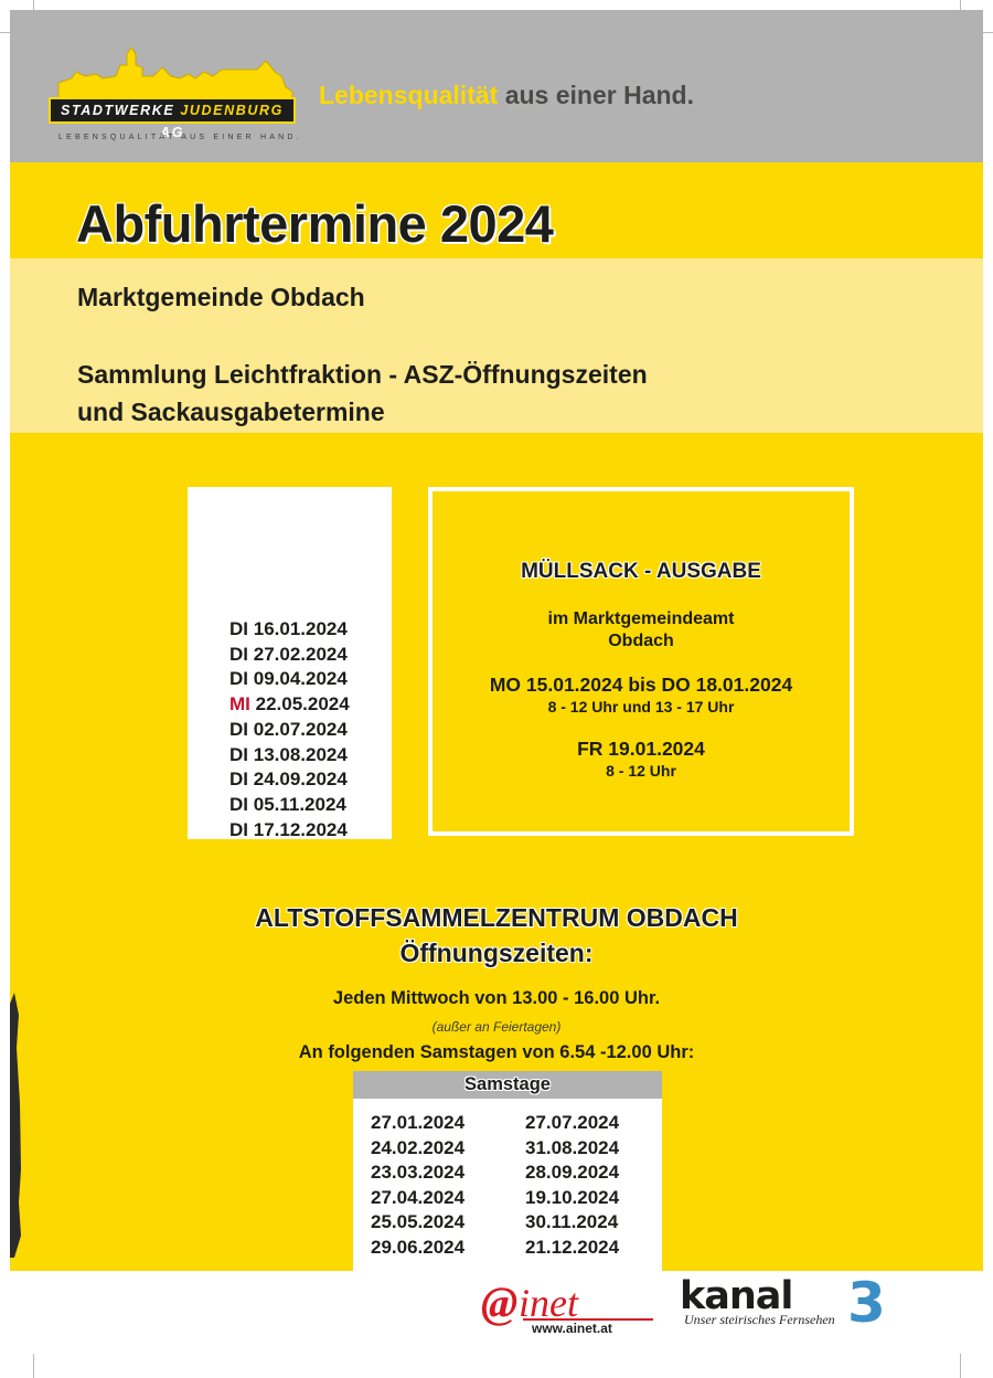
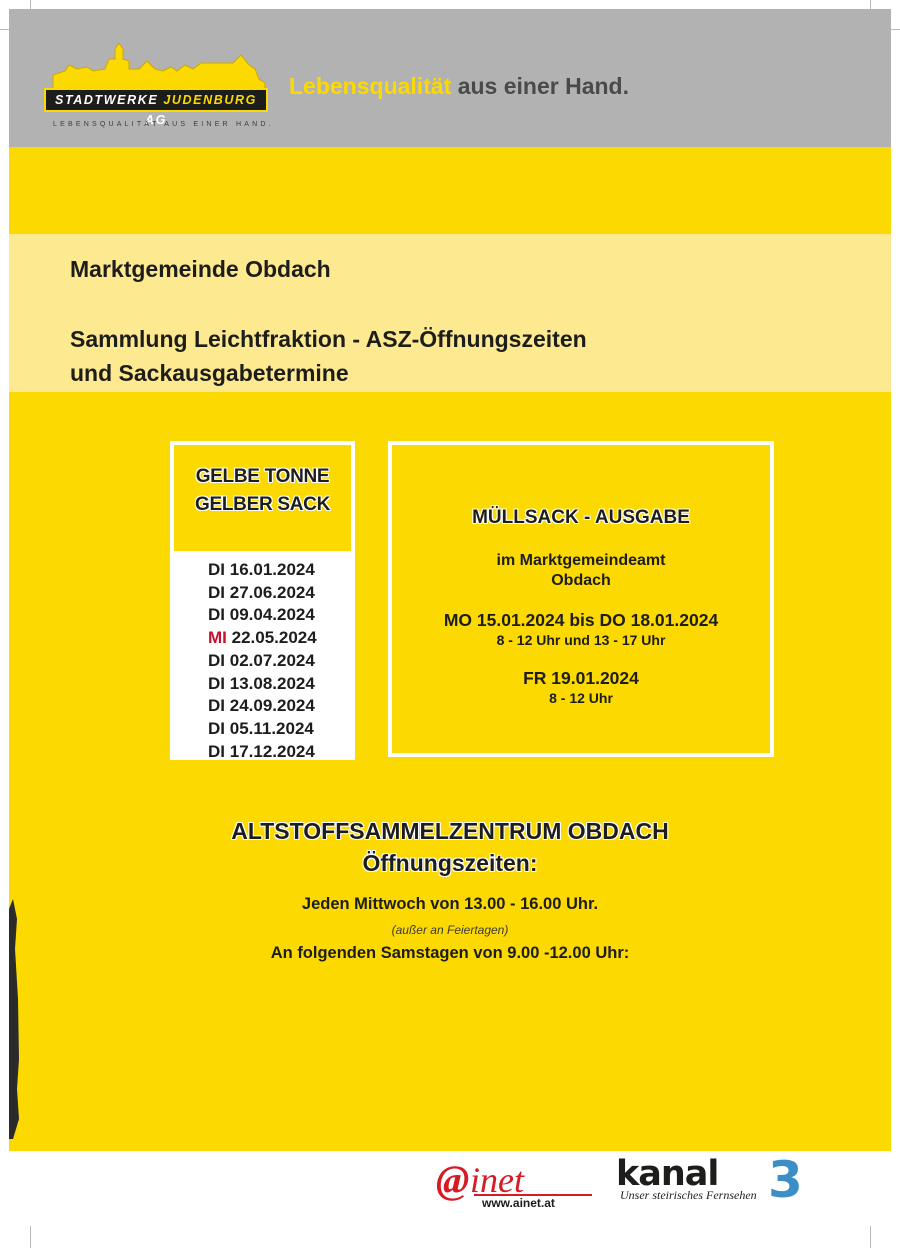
  STADTWERKE JUDENBURG AG
  Lebensqualität aus einer Hand.
- Abfuhrtermine 2024
  Marktgemeinde Obdach
  Sammlung Leichtfraktion - ASZ-Öffnungszeiten
  und Sackausgabetermine
+ GELBE TONNE
+ GELBER SACK
  DI 16.01.2024
- DI 27.02.2024
+ DI 27.06.2024
  DI 09.04.2024
  MI 22.05.2024
  DI 02.07.2024
  DI 13.08.2024
  DI 24.09.2024
  DI 05.11.2024
  DI 17.12.2024
  MÜLLSACK - AUSGABE
  im Marktgemeindeamt
  Obdach
  MO 15.01.2024 bis DO 18.01.2024
  8 - 12 Uhr und 13 - 17 Uhr
  FR 19.01.2024
  8 - 12 Uhr
  ALTSTOFFSAMMELZENTRUM OBDACH
  Öffnungszeiten:
  Jeden Mittwoch von 13.00 - 16.00 Uhr.
  (außer an Feiertagen)
- An folgenden Samstagen von 6.54 -12.00 Uhr:
+ An folgenden Samstagen von 9.00 -12.00 Uhr:
- Samstage
- 27.01.2024
- 24.02.2024
- 23.03.2024
- 27.04.2024
- 25.05.2024
- 29.06.2024
- 27.07.2024
- 31.08.2024
- 28.09.2024
- 19.10.2024
- 30.11.2024
- 21.12.2024
  @
  inet
  www.ainet.at
  kanal
  3
  Unser steirisches Fernsehen
